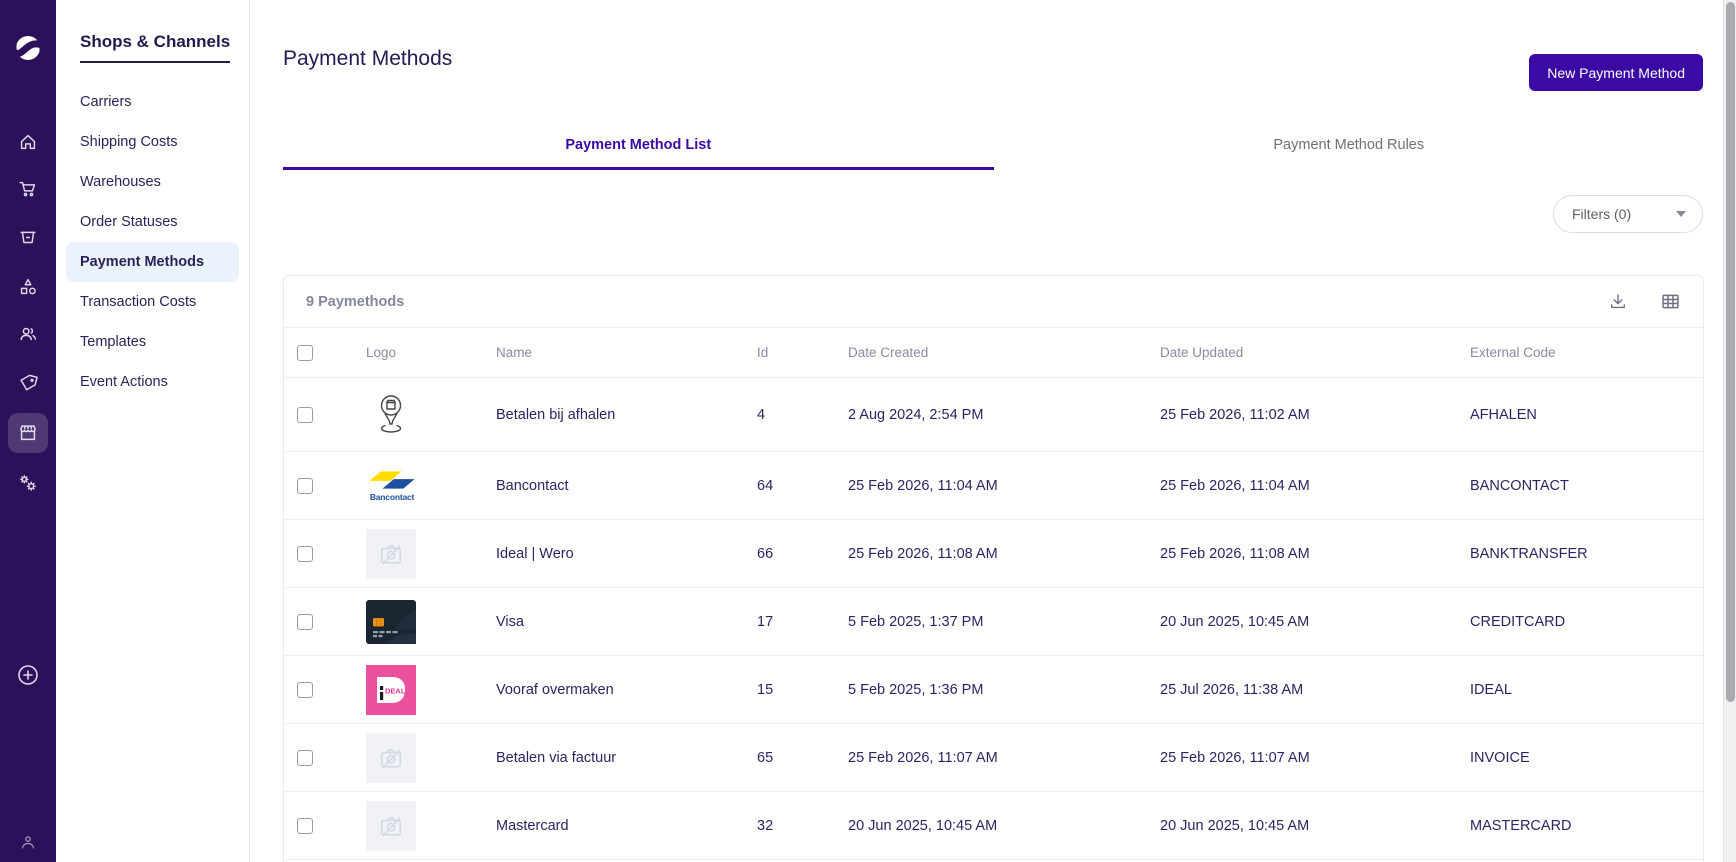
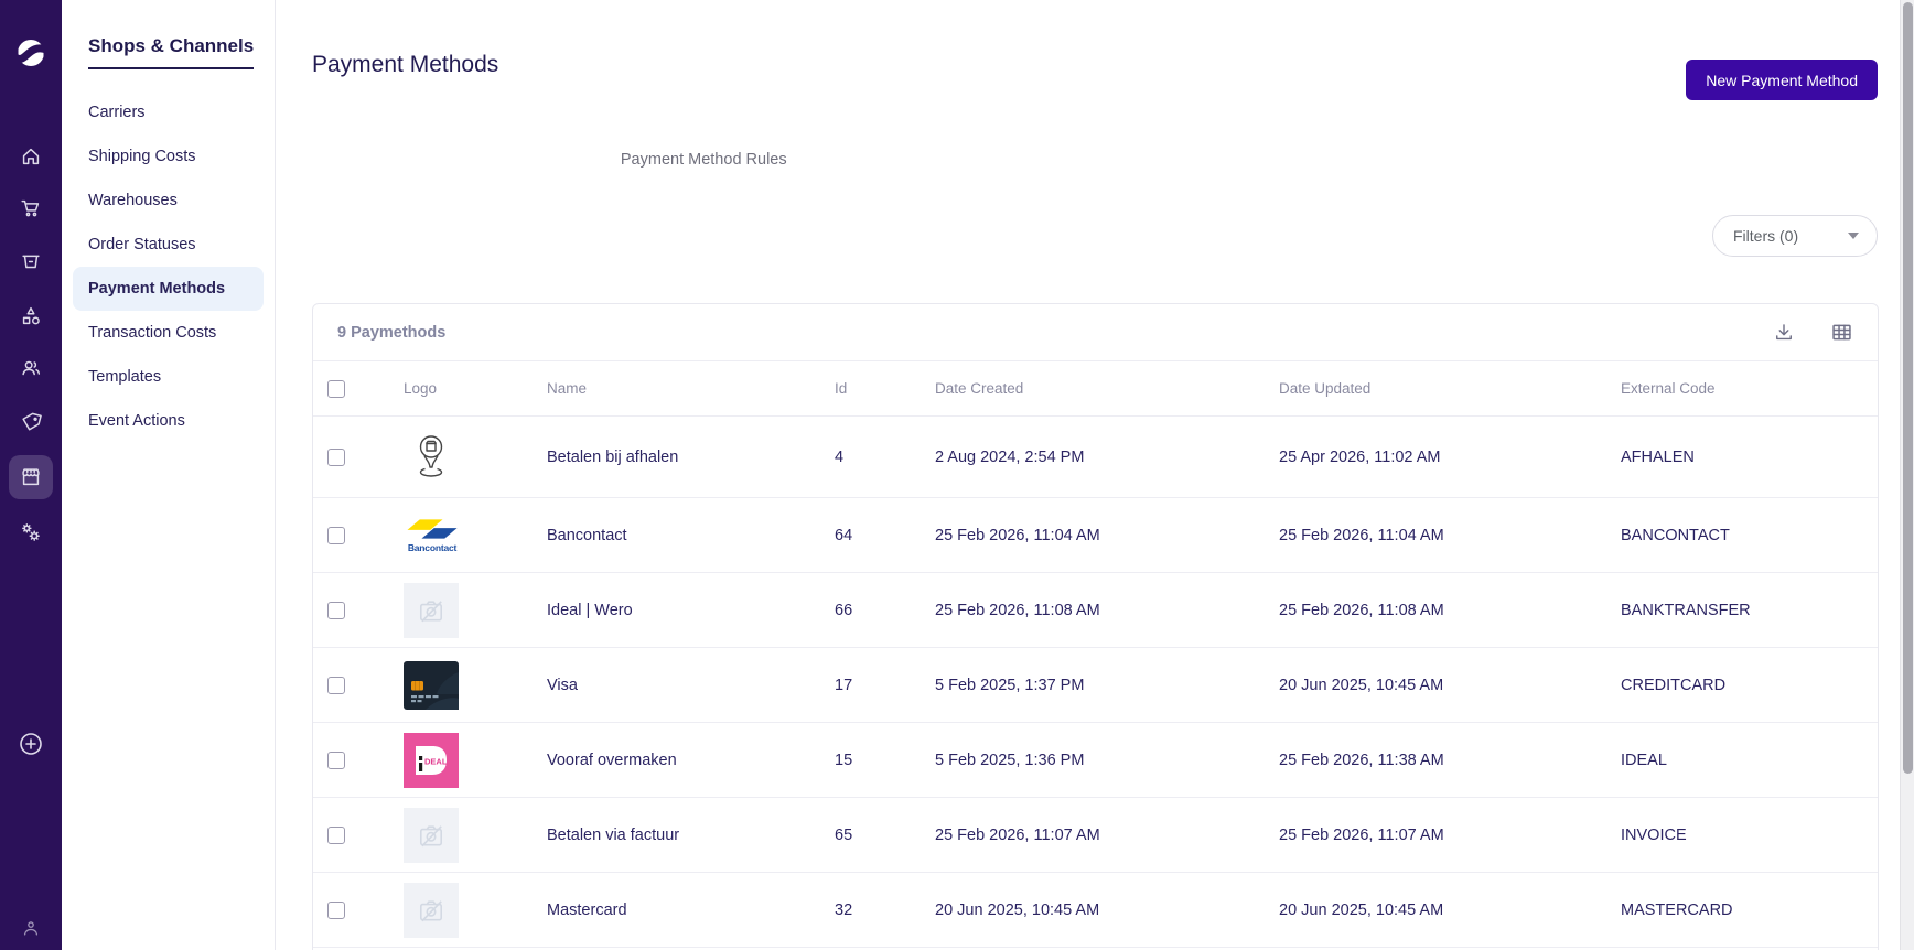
  Shops & Channels
  Carriers
  Shipping Costs
  Warehouses
  Order Statuses
  Payment Methods
  Transaction Costs
  Templates
  Event Actions
  Payment Methods
  New Payment Method
- Payment Method List
  Payment Method Rules
  Filters (0)
  9 Paymethods
  Logo
  Name
  Id
  Date Created
  Date Updated
  External Code
  Betalen bij afhalen
  4
  2 Aug 2024, 2:54 PM
- 25 Feb 2026, 11:02 AM
+ 25 Apr 2026, 11:02 AM
  AFHALEN
  Bancontact
  Bancontact
  64
  25 Feb 2026, 11:04 AM
  25 Feb 2026, 11:04 AM
  BANCONTACT
  Ideal | Wero
  66
  25 Feb 2026, 11:08 AM
  25 Feb 2026, 11:08 AM
  BANKTRANSFER
  Visa
  17
  5 Feb 2025, 1:37 PM
  20 Jun 2025, 10:45 AM
  CREDITCARD
  DEAL
  Vooraf overmaken
  15
  5 Feb 2025, 1:36 PM
- 25 Jul 2026, 11:38 AM
+ 25 Feb 2026, 11:38 AM
  IDEAL
  Betalen via factuur
  65
  25 Feb 2026, 11:07 AM
  25 Feb 2026, 11:07 AM
  INVOICE
  Mastercard
  32
  20 Jun 2025, 10:45 AM
  20 Jun 2025, 10:45 AM
  MASTERCARD
